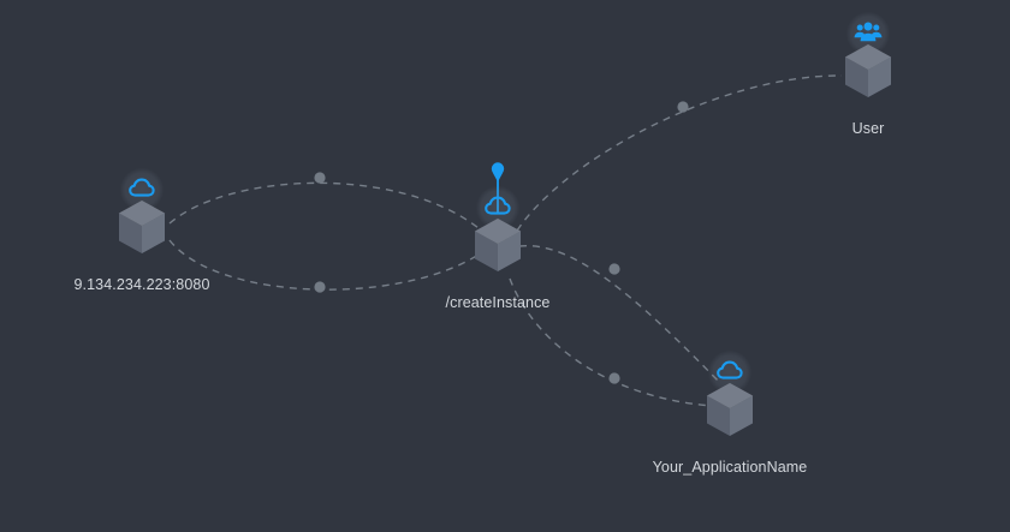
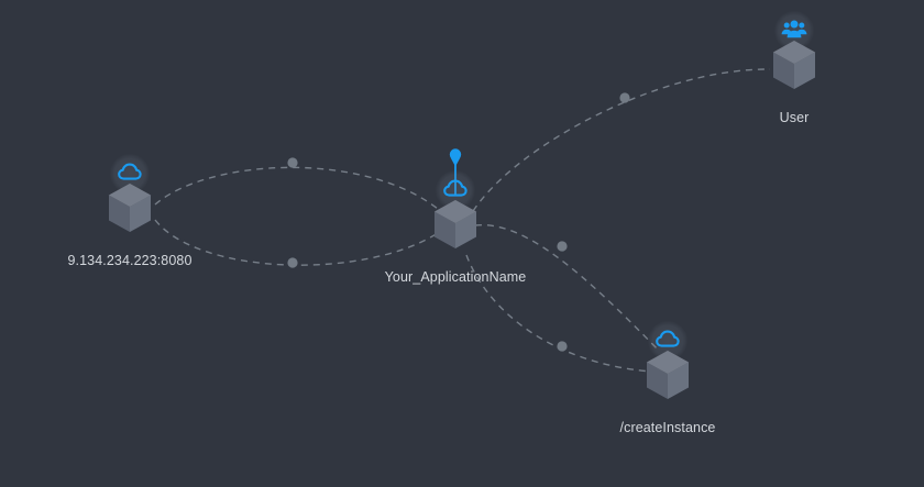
  9.134.234.223:8080
- /createInstance
+ Your_ApplicationName
  User
- Your_ApplicationName
+ /createInstance
